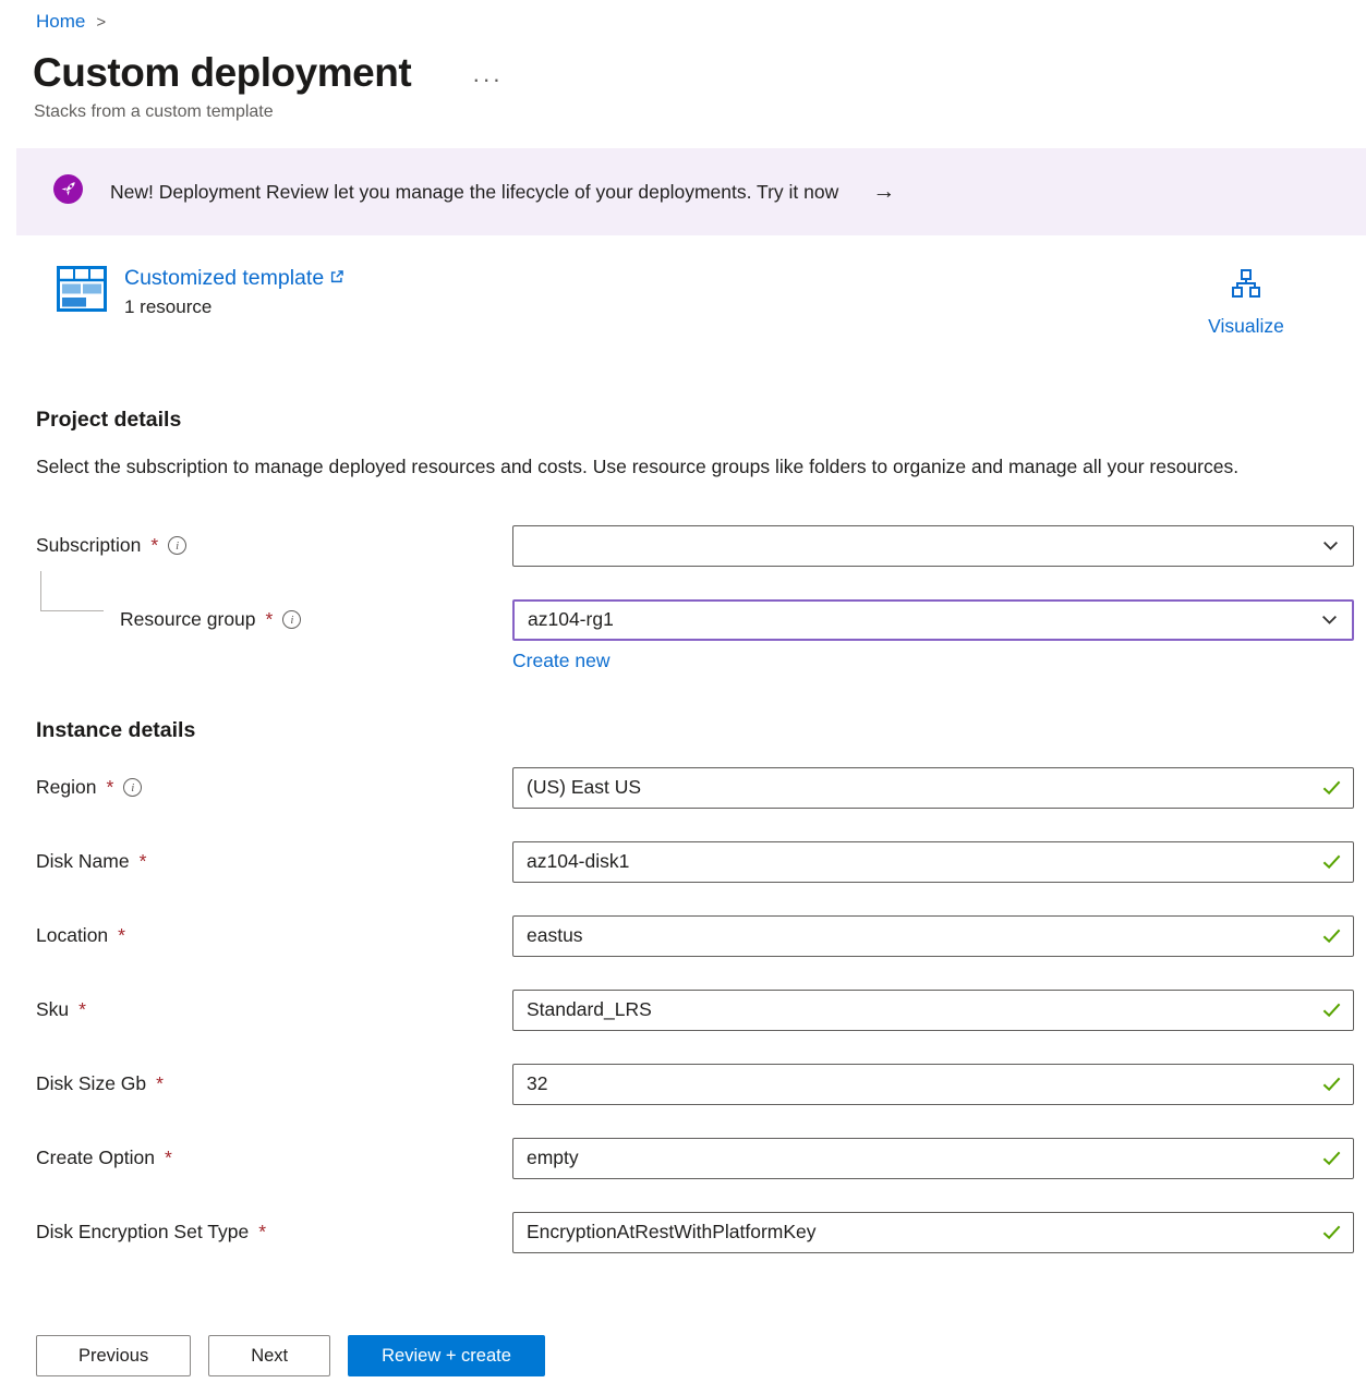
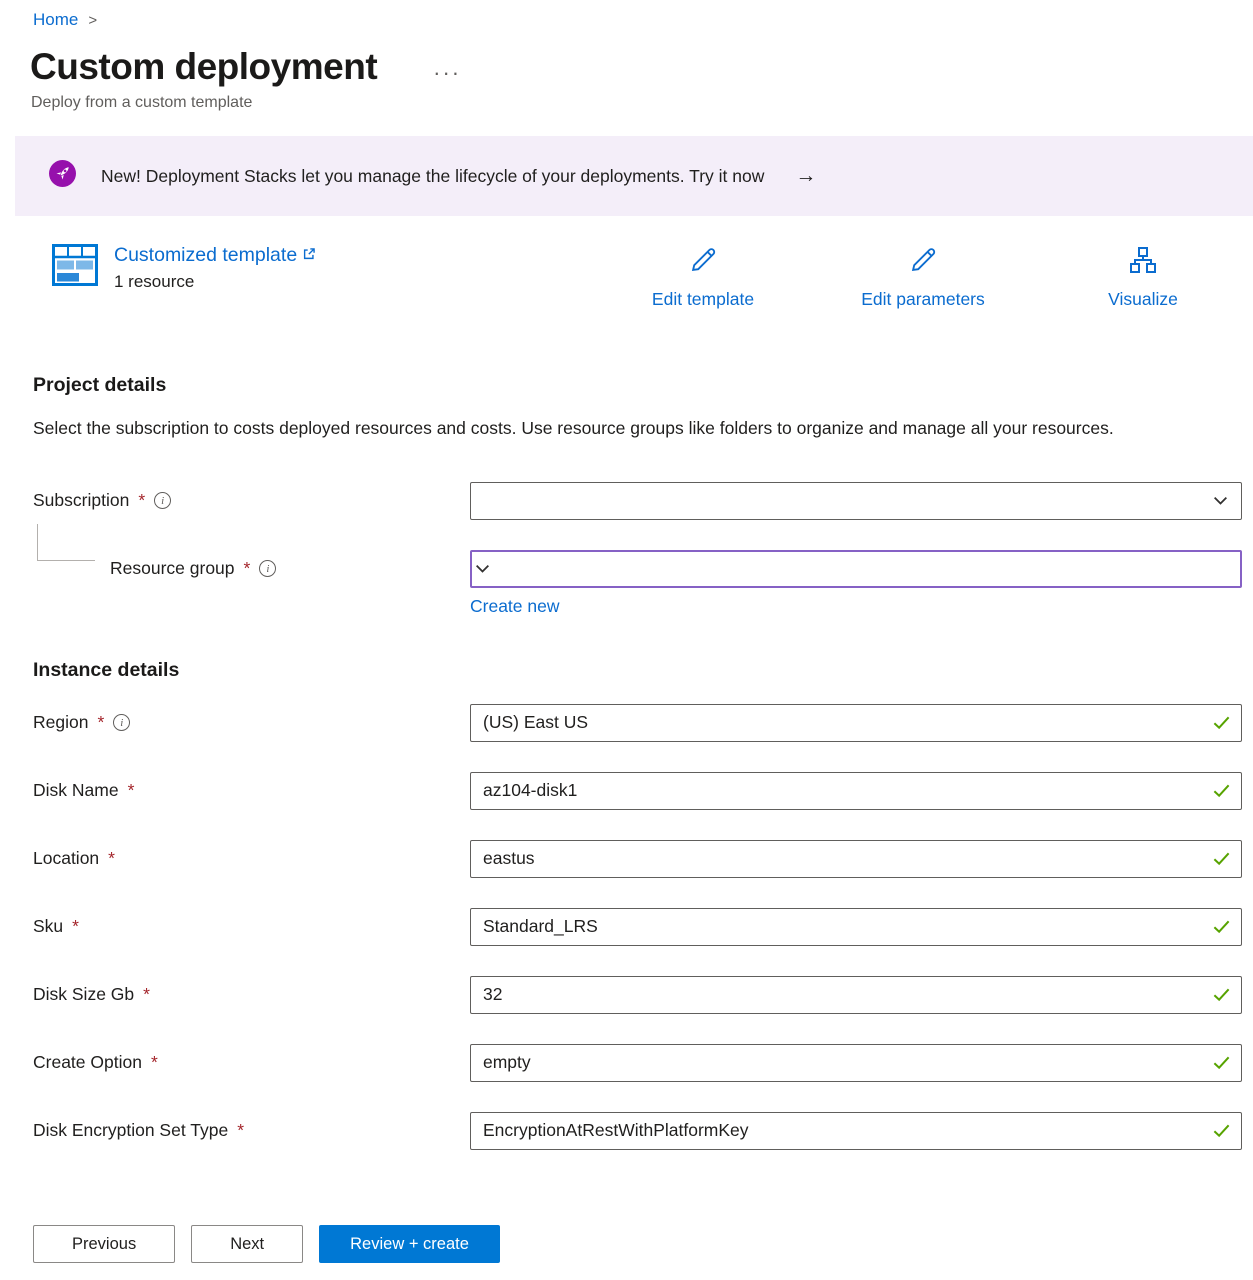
  Home
  >
  Custom deployment
  ···
- Stacks from a custom template
+ Deploy from a custom template
- New! Deployment Review let you manage the lifecycle of your deployments. Try it now
+ New! Deployment Stacks let you manage the lifecycle of your deployments. Try it now
  →
  Customized template
  1 resource
+ Edit template
+ Edit parameters
  Visualize
  Project details
- Select the subscription to manage deployed resources and costs. Use resource groups like folders to organize and manage all your resources.
+ Select the subscription to costs deployed resources and costs. Use resource groups like folders to organize and manage all your resources.
  Subscription
  *
  i
  Resource group
  *
  i
- az104-rg1
  Create new
  Instance details
  Region
  *
  i
  (US) East US
  Disk Name
  *
  az104-disk1
  Location
  *
  eastus
  Sku
  *
  Standard_LRS
  Disk Size Gb
  *
  32
  Create Option
  *
  empty
  Disk Encryption Set Type
  *
  EncryptionAtRestWithPlatformKey
  Previous
  Next
  Review + create
